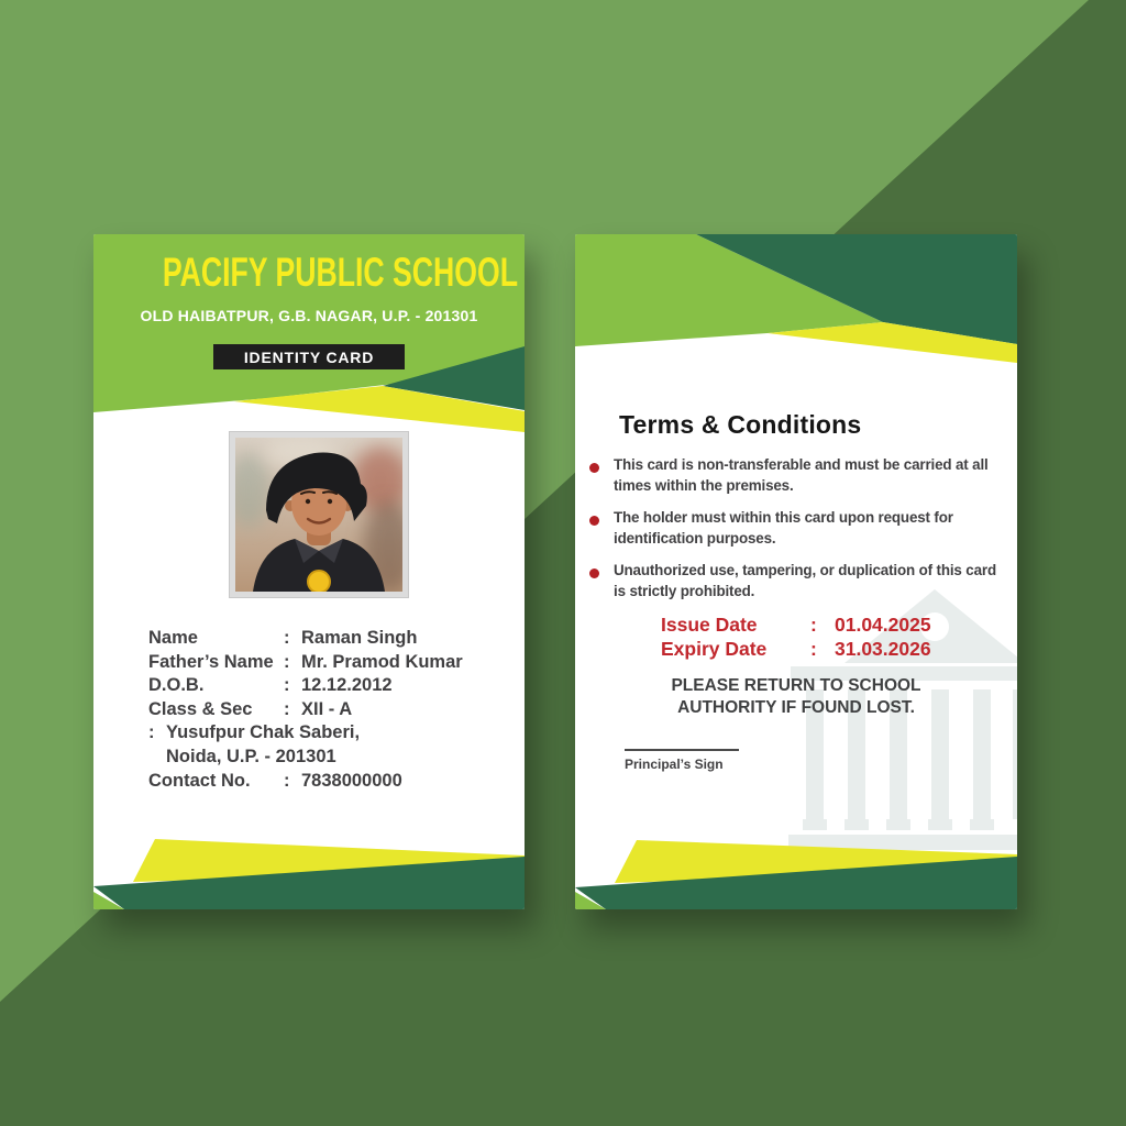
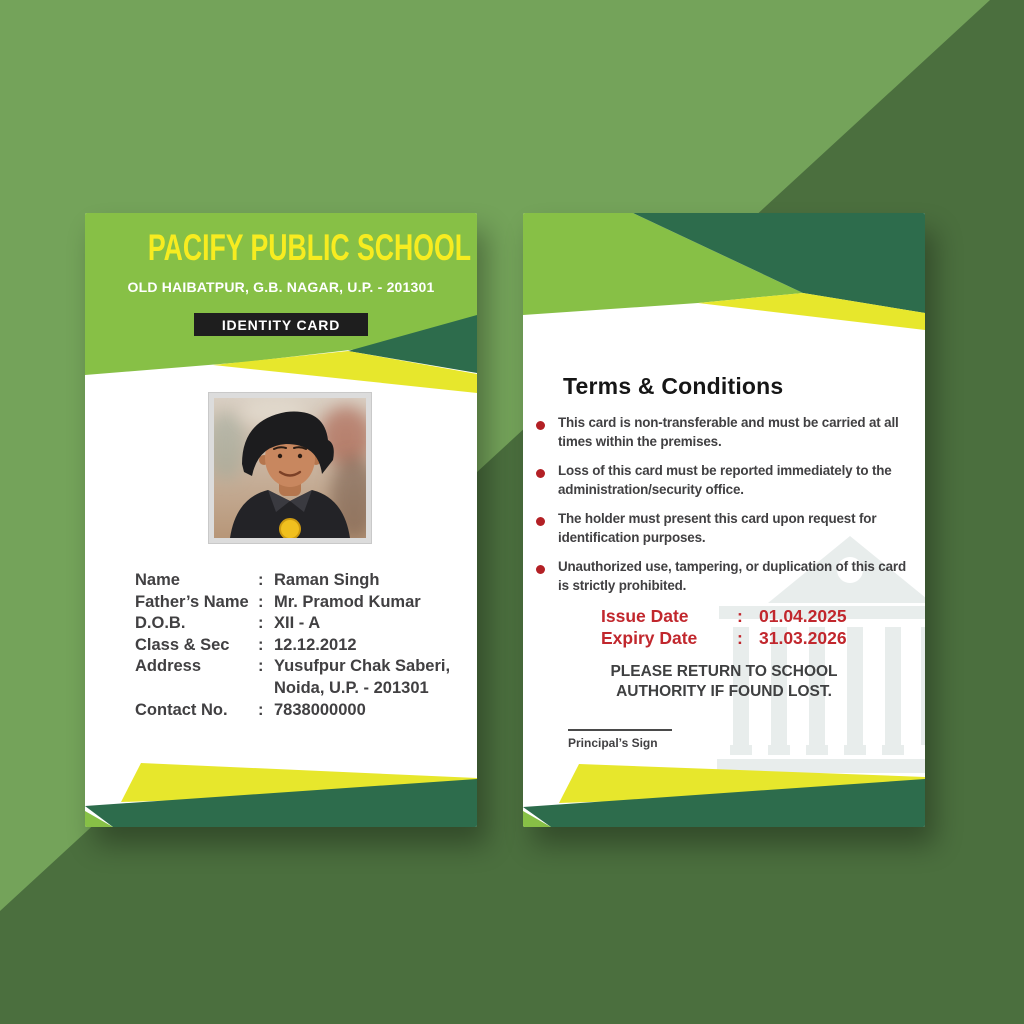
  PACIFY PUBLIC SCHOOL
  OLD HAIBATPUR, G.B. NAGAR, U.P. - 201301
  IDENTITY CARD
  Name
  :
  Raman Singh
  Father’s Name
  :
  Mr. Pramod Kumar
  D.O.B.
  :
- 12.12.2012
+ XII - A
  Class & Sec
  :
- XII - A
+ 12.12.2012
+ Address
  :
  Yusufpur Chak Saberi,
  Noida, U.P. - 201301
  Contact No.
  :
  7838000000
  Terms & Conditions
  This card is non-transferable and must be carried at all times within the premises.
+ Loss of this card must be reported immediately to the administration/security office.
- The holder must within this card upon request for identification purposes.
+ The holder must present this card upon request for identification purposes.
  Unauthorized use, tampering, or duplication of this card is strictly prohibited.
  Issue Date
  :
  01.04.2025
  Expiry Date
  :
  31.03.2026
  PLEASE RETURN TO SCHOOL
  AUTHORITY IF FOUND LOST.
  Principal’s Sign
